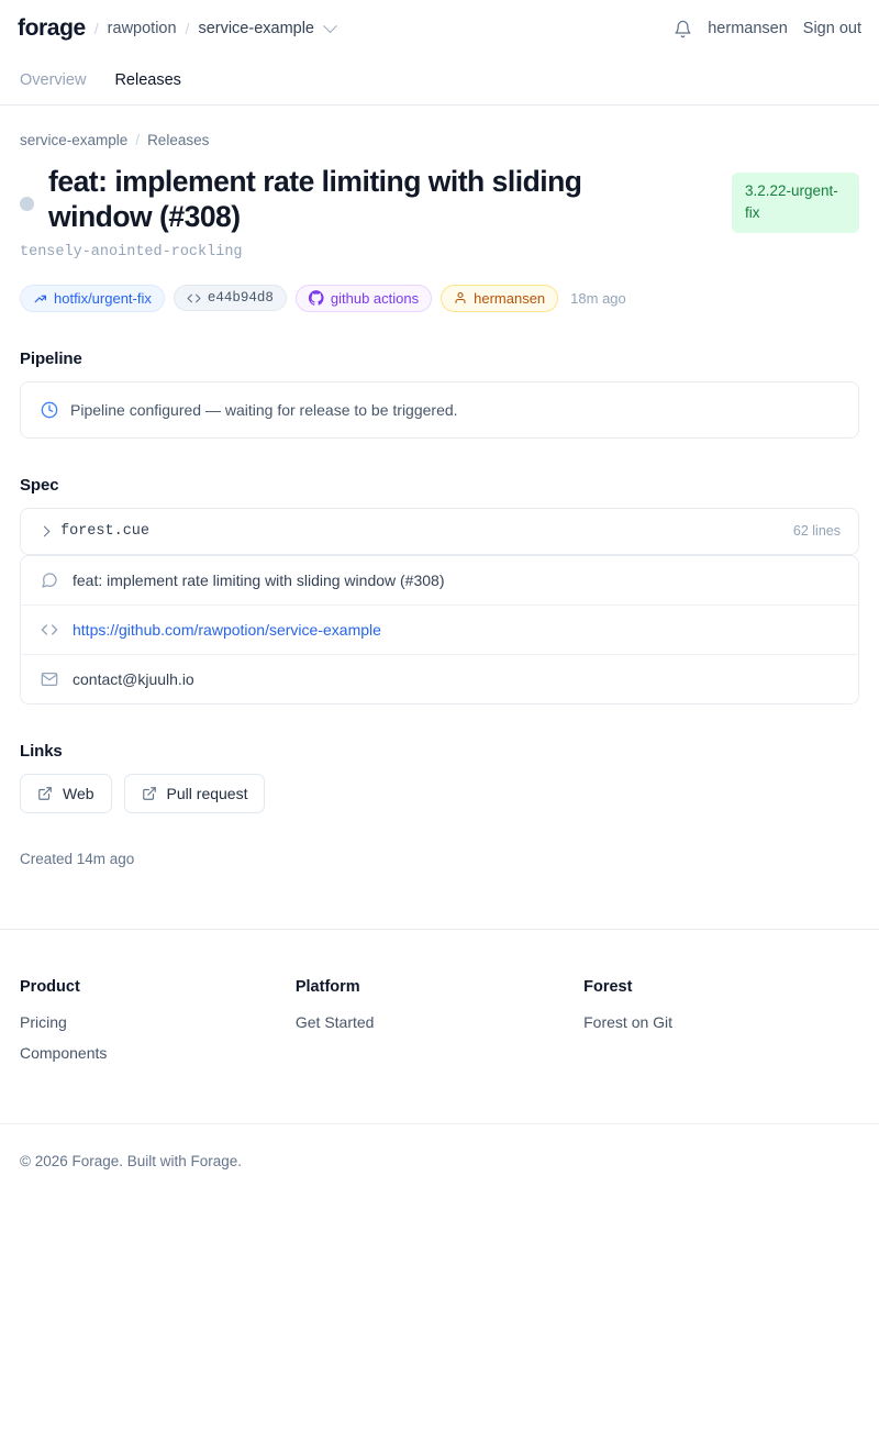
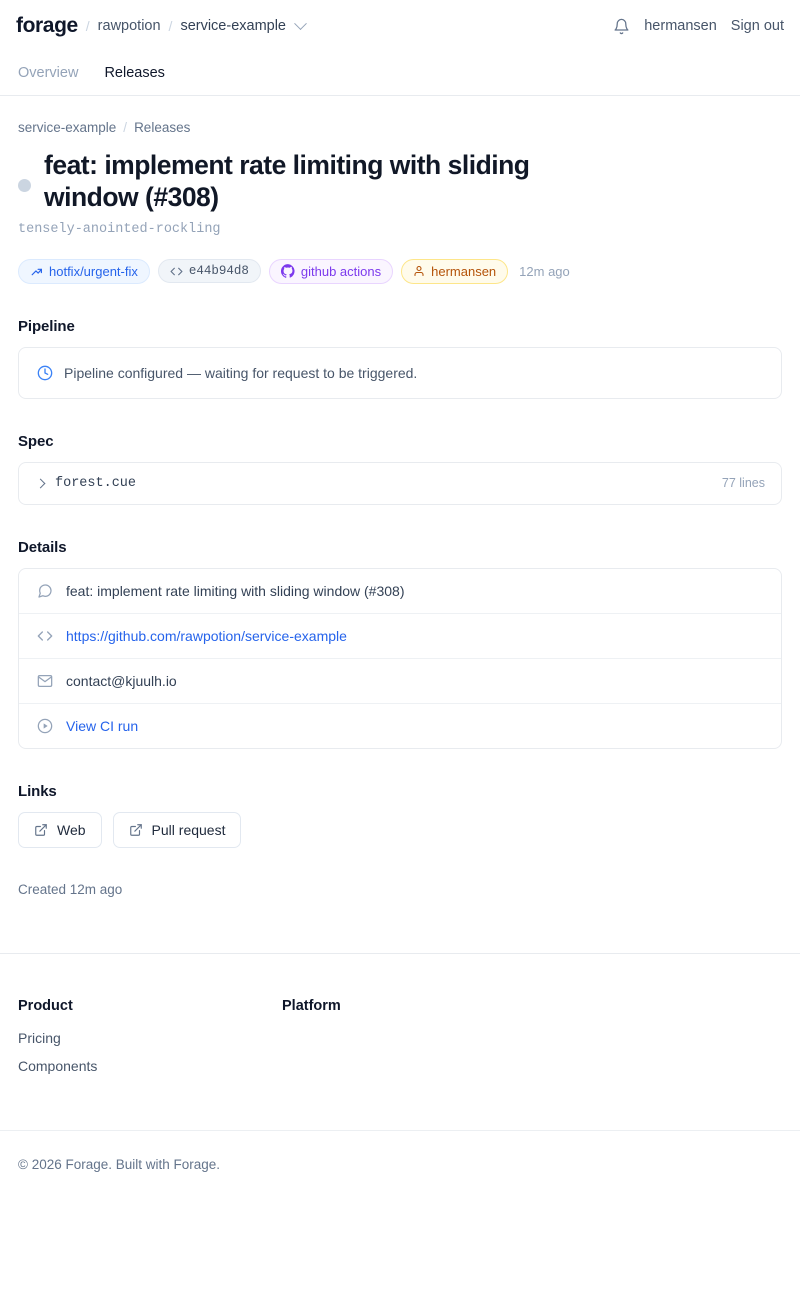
  forage
  /
  rawpotion
  /
  service-example
  hermansen
  Sign out
  Overview
  Releases
  service-example
  /
  Releases
  feat: implement rate limiting with sliding window (#308)
- 3.2.22-urgent-fix
  tensely-anointed-rockling
  hotfix/urgent-fix
  e44b94d8
  github actions
  hermansen
- 18m ago
+ 12m ago
  Pipeline
- Pipeline configured — waiting for release to be triggered.
+ Pipeline configured — waiting for request to be triggered.
  Spec
  forest.cue
- 62 lines
+ 77 lines
+ Details
  feat: implement rate limiting with sliding window (#308)
  https://github.com/rawpotion/service-example
  contact@kjuulh.io
+ View CI run
  Links
  Web
  Pull request
- Created 14m ago
+ Created 12m ago
  Product
  Pricing
  Components
  Platform
- Get Started
- Forest
- Forest on Git
  © 2026 Forage. Built with Forage.
